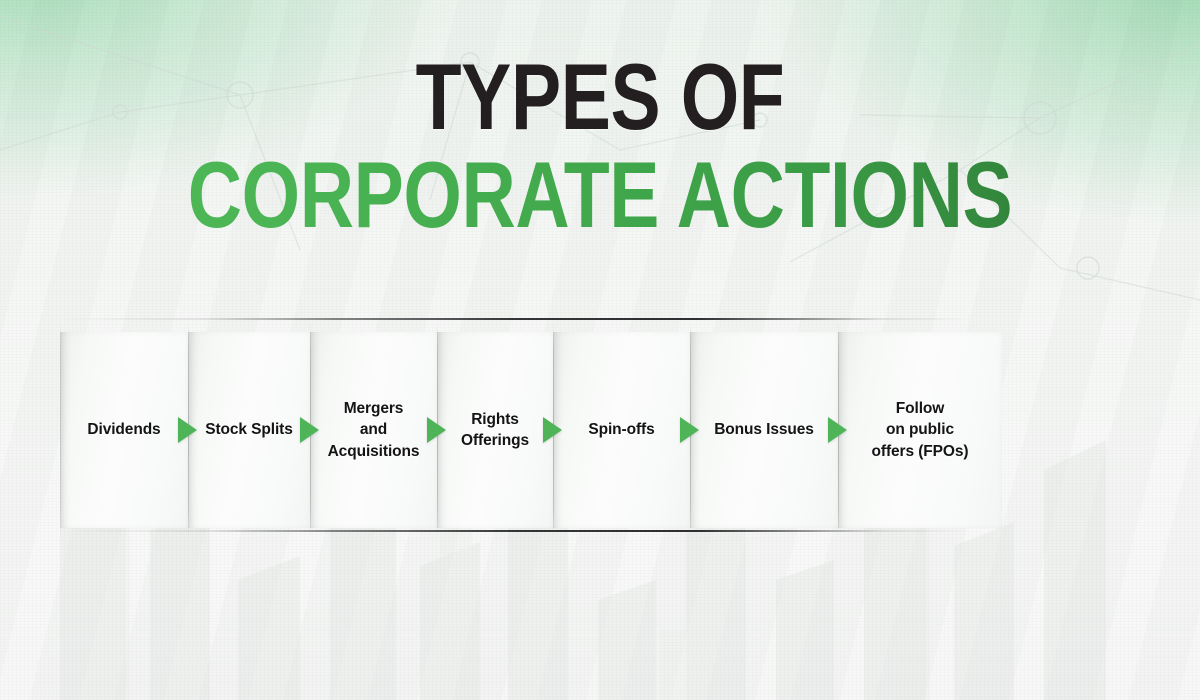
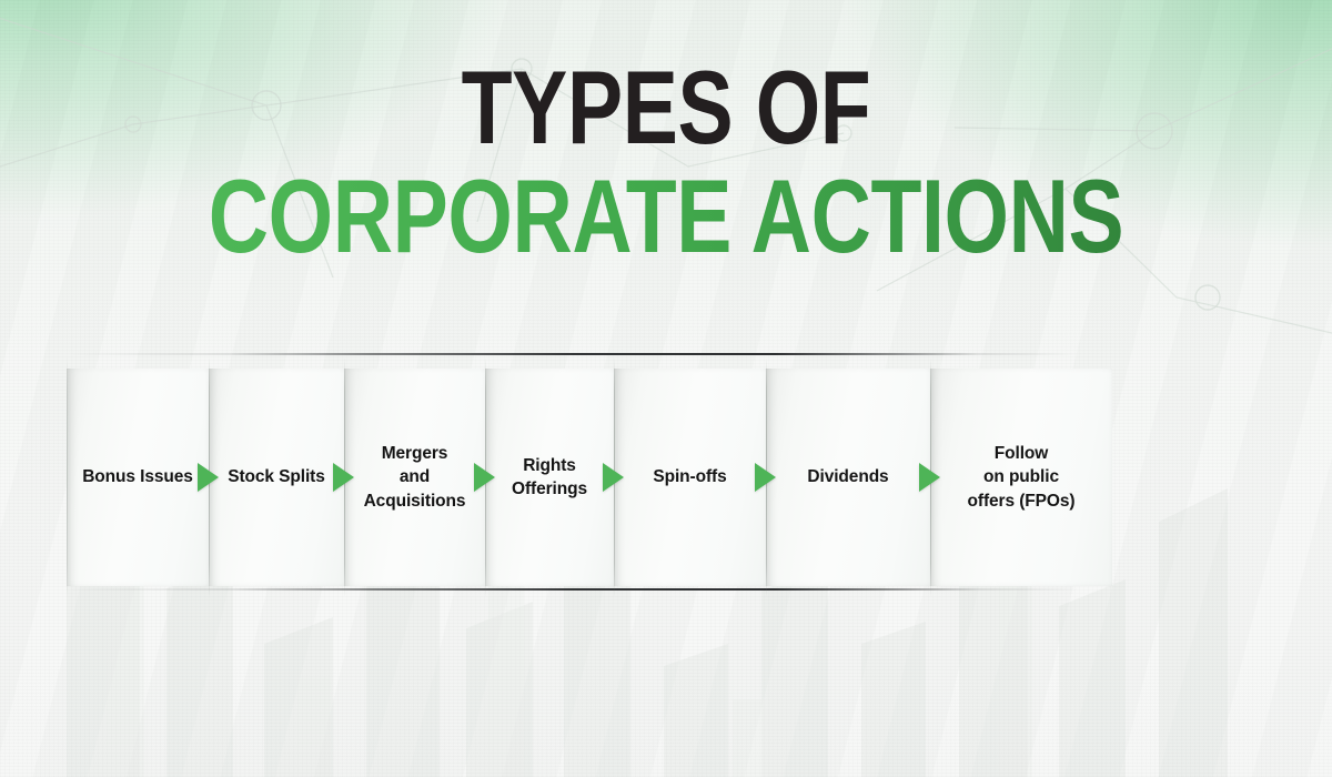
  TYPES OF
  CORPORATE ACTIONS
- Dividends
+ Bonus Issues
  Stock Splits
  Mergers
  and
  Acquisitions
  Rights
  Offerings
  Spin-offs
- Bonus Issues
+ Dividends
  Follow
  on public
  offers (FPOs)
